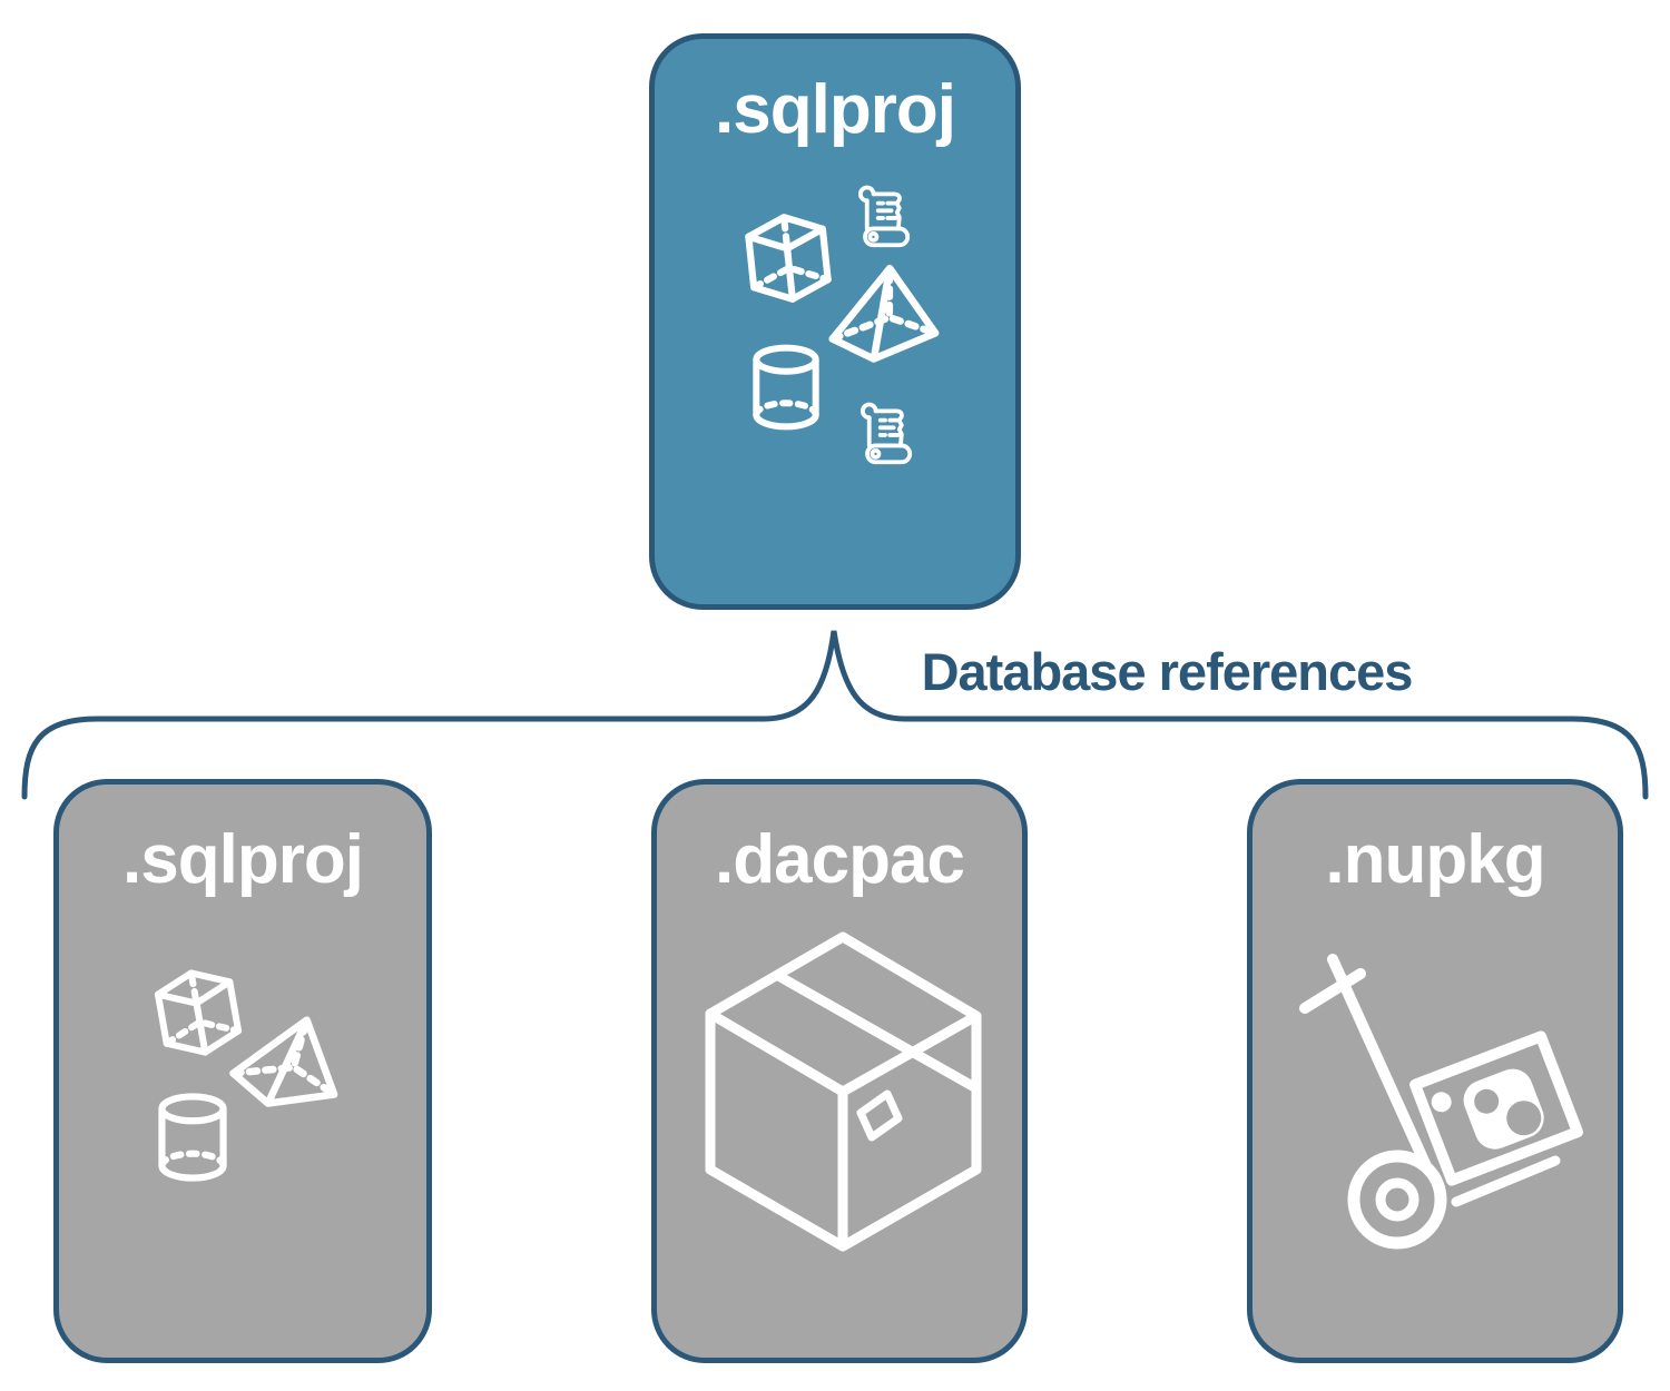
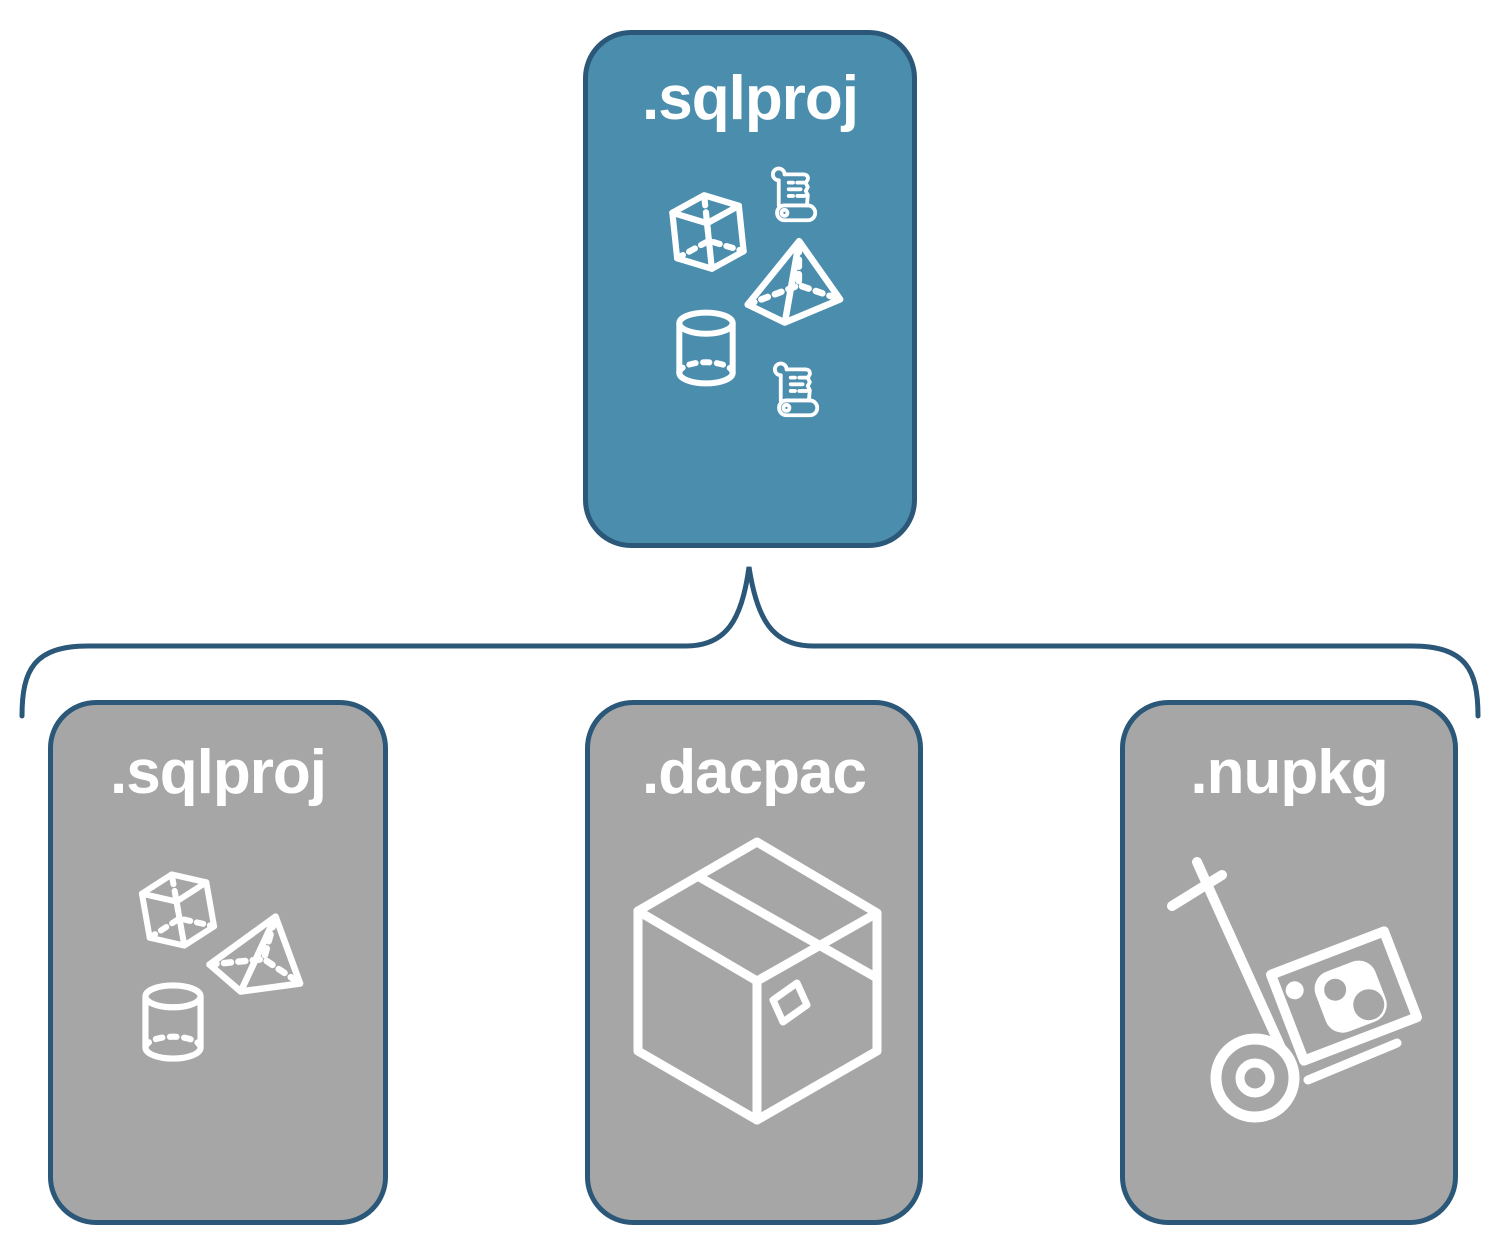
  .sqlproj
  .sqlproj
  .dacpac
  .nupkg
- Database references
